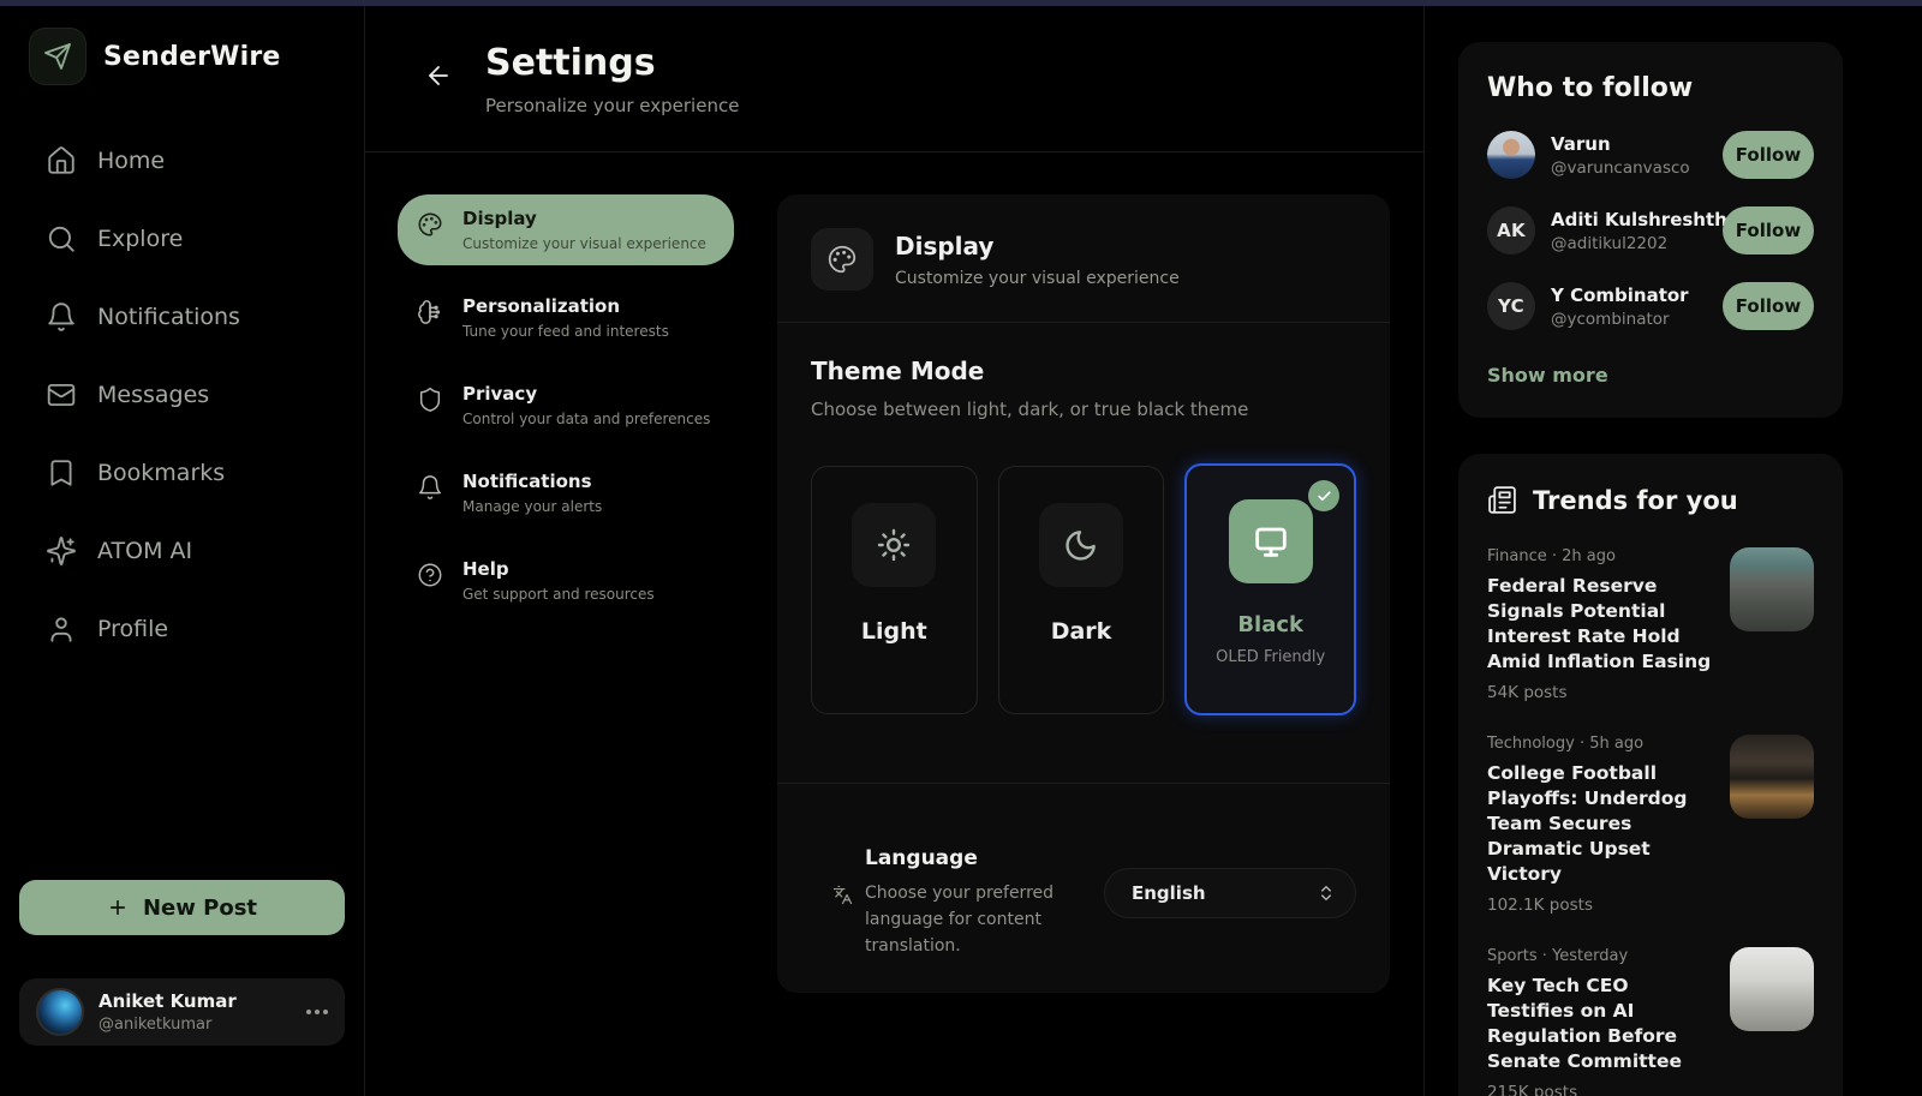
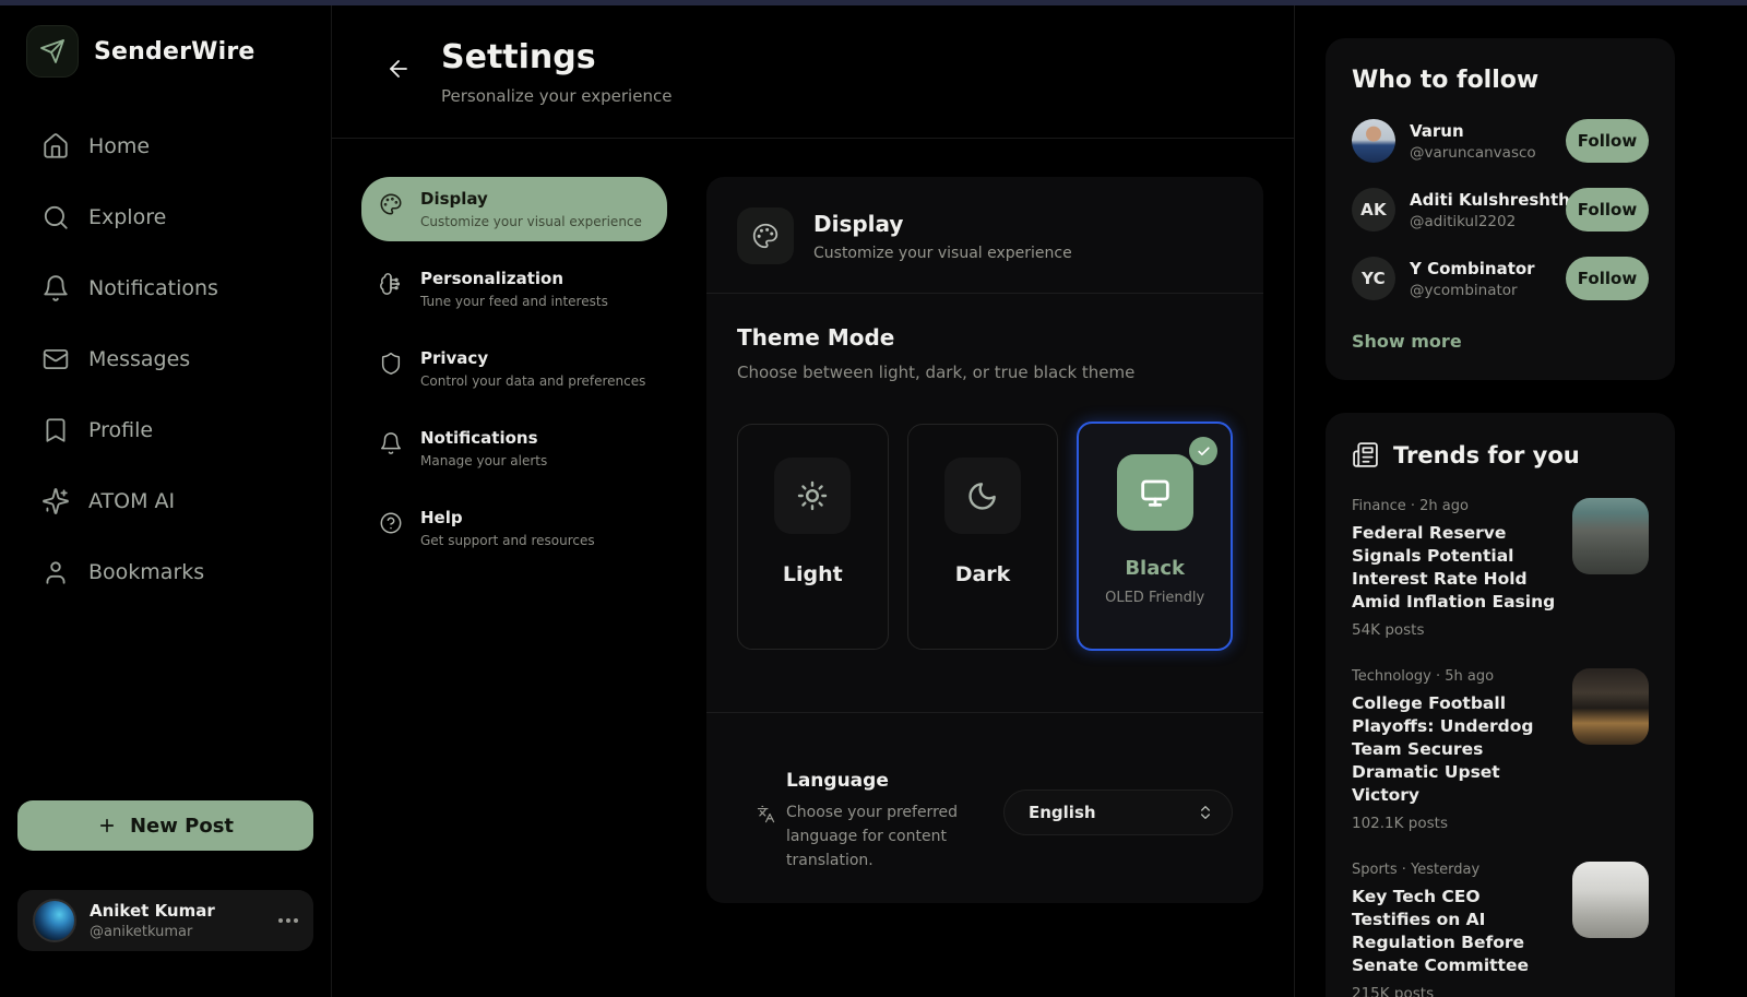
  SenderWire
  Home
  Explore
  Notifications
  Messages
- Bookmarks
+ Profile
  ATOM AI
- Profile
+ Bookmarks
  New Post
  Aniket Kumar
  @aniketkumar
  Settings
  Personalize your experience
  Display
  Customize your visual experience
  Personalization
  Tune your feed and interests
  Privacy
  Control your data and preferences
  Notifications
  Manage your alerts
  Help
  Get support and resources
  Display
  Customize your visual experience
  Theme Mode
  Choose between light, dark, or true black theme
  Light
  Dark
  Black
  OLED Friendly
  Language
  Choose your preferred language for content translation.
  English
  Who to follow
  Varun
  @varuncanvasco
  Follow
  AK
  Aditi Kulshreshth
  @aditikul2202
  Follow
  YC
  Y Combinator
  @ycombinator
  Follow
  Show more
  Trends for you
  Finance · 2h ago
  Federal Reserve Signals Potential Interest Rate Hold Amid Inflation Easing
  54K posts
  Technology · 5h ago
  College Football Playoffs: Underdog Team Secures Dramatic Upset Victory
  102.1K posts
  Sports · Yesterday
  Key Tech CEO Testifies on AI Regulation Before Senate Committee
  215K posts
